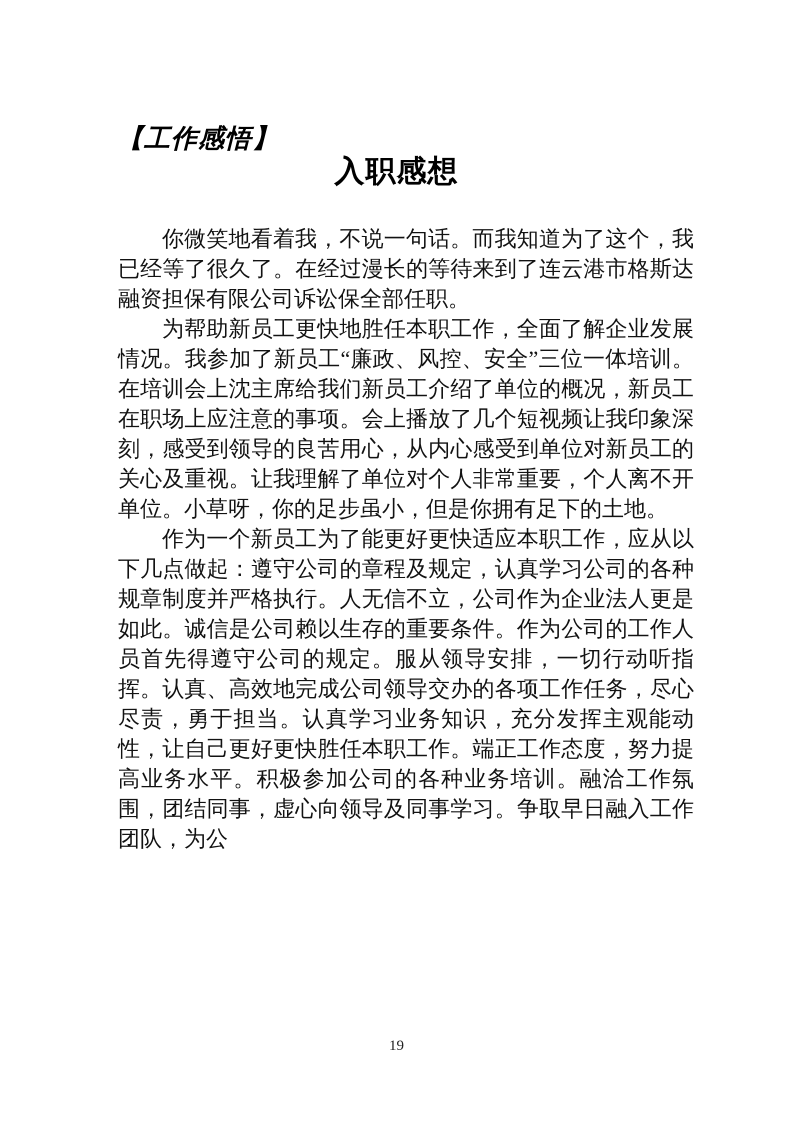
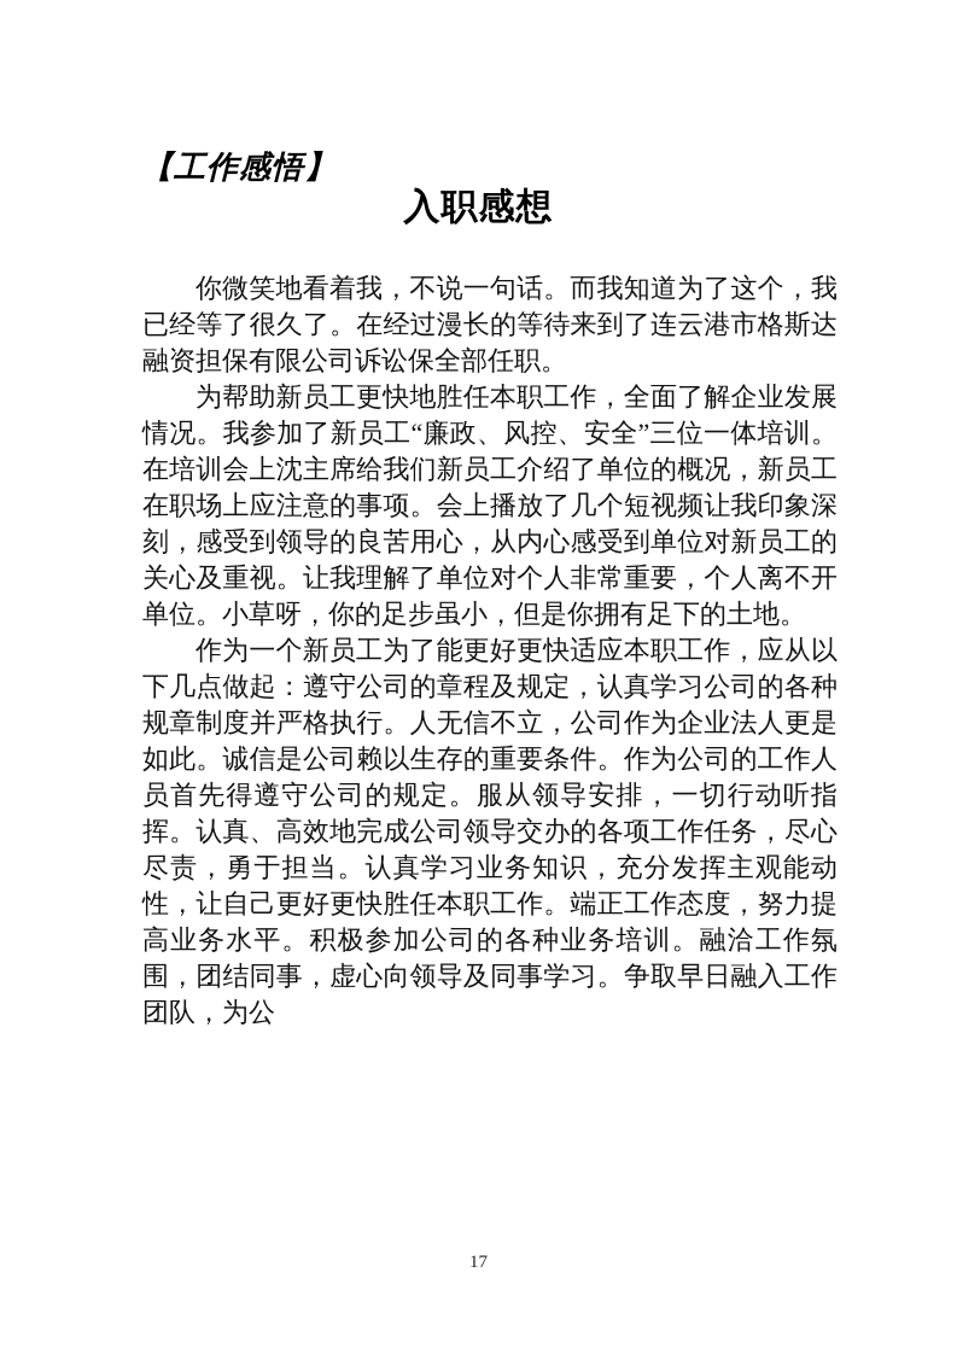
  【工作感悟】
  入职感想
  你微笑地看着我，不说一句话。而我知道为了这个，我已经等了很久了。在经过漫长的等待来到了连云港市格斯达融资担保有限公司诉讼保全部任职。
  为帮助新员工更快地胜任本职工作，全面了解企业发展情况。我参加了新员工“廉政、风控、安全”三位一体培训。在培训会上沈主席给我们新员工介绍了单位的概况，新员工在职场上应注意的事项。会上播放了几个短视频让我印象深刻，感受到领导的良苦用心，从内心感受到单位对新员工的关心及重视。让我理解了单位对个人非常重要，个人离不开单位。小草呀，你的足步虽小，但是你拥有足下的土地。
  作为一个新员工为了能更好更快适应本职工作，应从以下几点做起：遵守公司的章程及规定，认真学习公司的各种规章制度并严格执行。人无信不立，公司作为企业法人更是如此。诚信是公司赖以生存的重要条件。作为公司的工作人员首先得遵守公司的规定。服从领导安排，一切行动听指挥。认真、高效地完成公司领导交办的各项工作任务，尽心尽责，勇于担当。认真学习业务知识，充分发挥主观能动性，让自己更好更快胜任本职工作。端正工作态度，努力提高业务水平。积极参加公司的各种业务培训。融洽工作氛围，团结同事，虚心向领导及同事学习。争取早日融入工作团队，为公
- 19
+ 17
